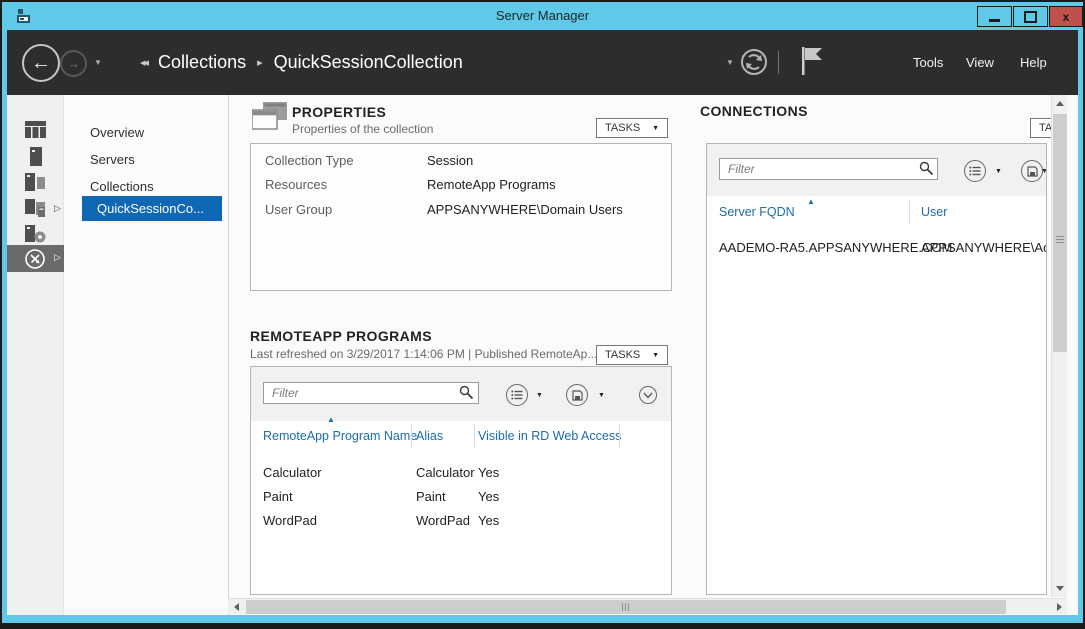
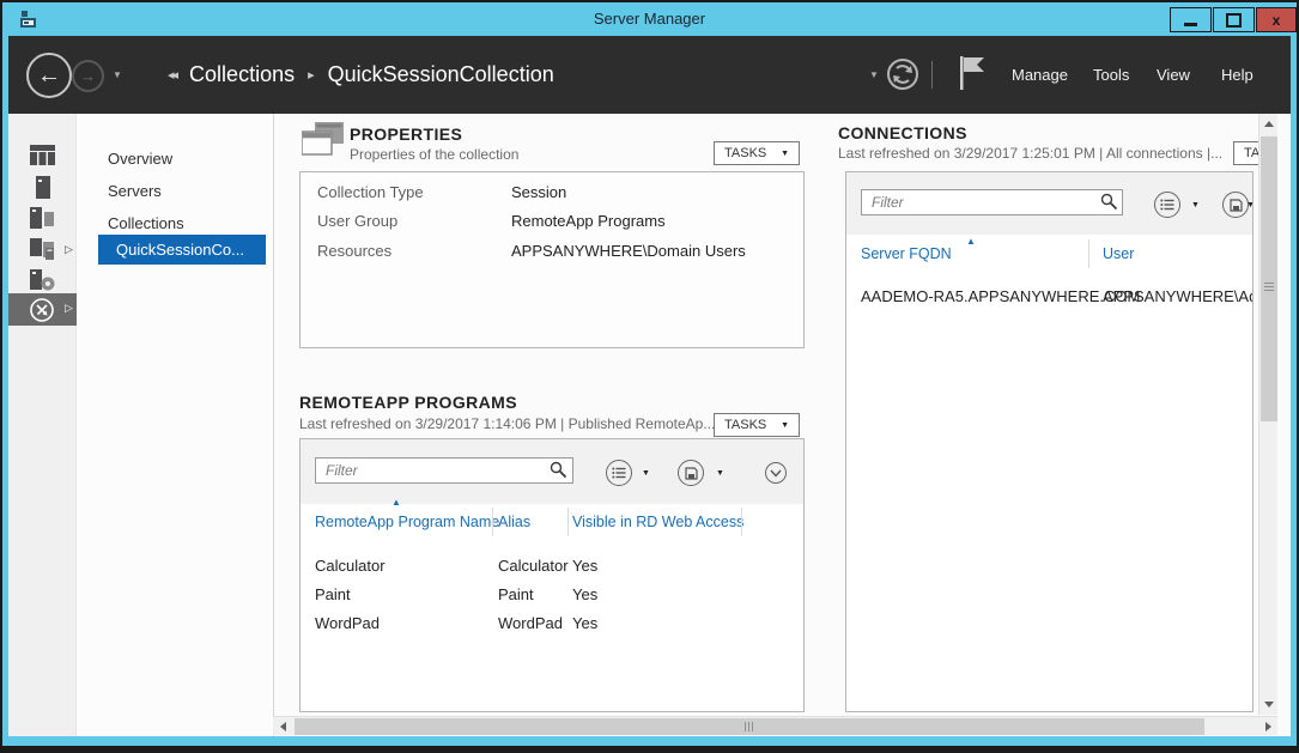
  Server Manager
  x
  ←
  →
  ▼
  ◂◂
  Collections
  ▸
  QuickSessionCollection
  ▼
+ Manage
  Tools
  View
  Help
  ▷
  ▷
  Overview
  Servers
  Collections
  QuickSessionCo...
  PROPERTIES
  Properties of the collection
  TASKS
  Collection Type
  Session
- Resources
+ User Group
  RemoteApp Programs
- User Group
+ Resources
  APPSANYWHERE\Domain Users
  REMOTEAPP PROGRAMS
  Last refreshed on 3/29/2017 1:14:06 PM | Published RemoteAp..
  TASKS
  Filter
  ▲
  RemoteApp Program Name
  Alias
  Visible in RD Web Acces
  Calculator
  Calculator
  Yes
  Paint
  Paint
  Yes
  WordPad
  WordPad
  Yes
  CONNECTIONS
+ Last refreshed on 3/29/2017 1:25:01 PM | All connections |...
  Filter
  ▲
  Server FQDN
  User
  AADEMO-RA5.APPSANYWHERE.COM
  APPSANYWHERE\A
